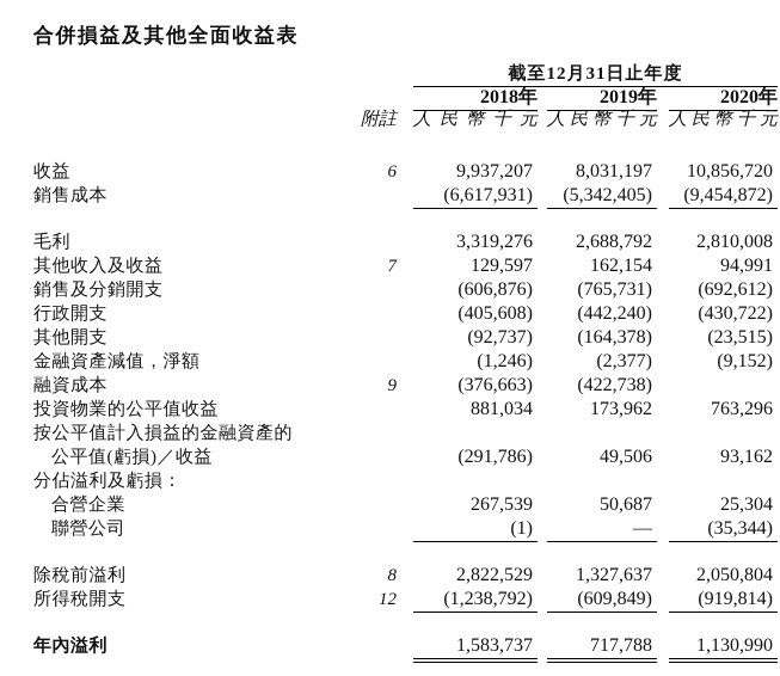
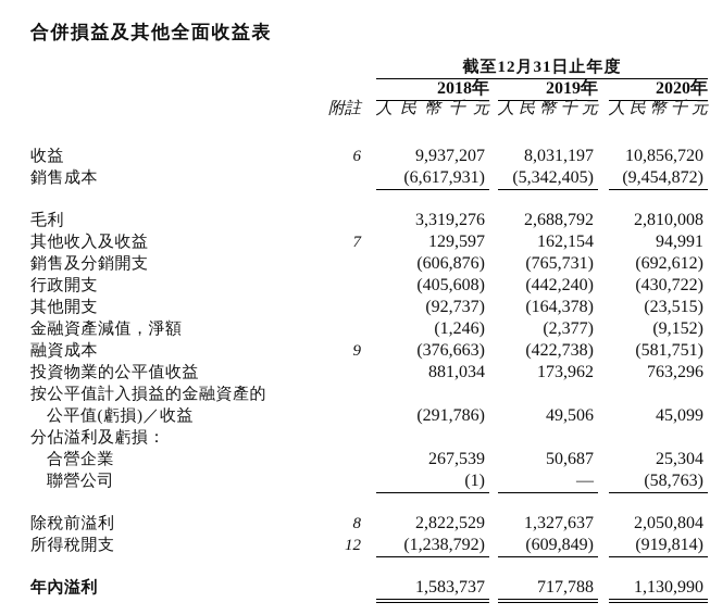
  合併損益及其他全面收益表
  截至12月31日止年度
  2018年
  2019年
  2020年
  附註
  人民幣千元
  人民幣千元
  人民幣千元
  收益
  6
  9,937,207
  8,031,197
  10,856,720
  銷售成本
  (6,617,931)
  (5,342,405)
  (9,454,872)
  毛利
  3,319,276
  2,688,792
  2,810,008
  其他收入及收益
  7
  129,597
  162,154
  94,991
  銷售及分銷開支
  (606,876)
  (765,731)
  (692,612)
  行政開支
  (405,608)
  (442,240)
  (430,722)
  其他開支
  (92,737)
  (164,378)
  (23,515)
  金融資產減值，淨額
  (1,246)
  (2,377)
  (9,152)
  融資成本
  9
  (376,663)
  (422,738)
+ (581,751)
  投資物業的公平值收益
  881,034
  173,962
  763,296
  按公平值計入損益的金融資產的
  公平值(虧損)／收益
  (291,786)
  49,506
- 93,162
+ 45,099
  分佔溢利及虧損：
  合營企業
  267,539
  50,687
  25,304
  聯營公司
  (1)
  —
- (35,344)
+ (58,763)
  除稅前溢利
  8
  2,822,529
  1,327,637
  2,050,804
  所得稅開支
  12
  (1,238,792)
  (609,849)
  (919,814)
  年內溢利
  1,583,737
  717,788
  1,130,990
